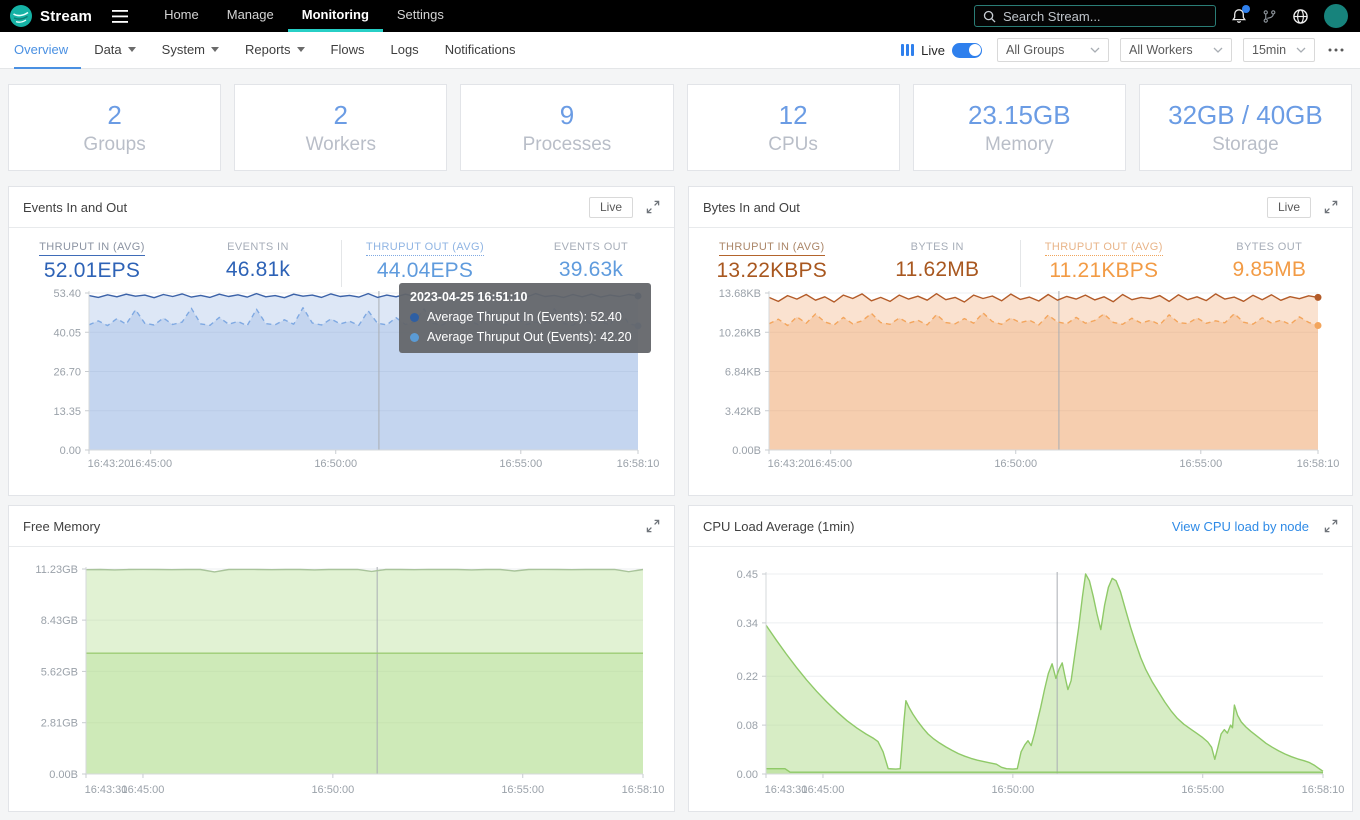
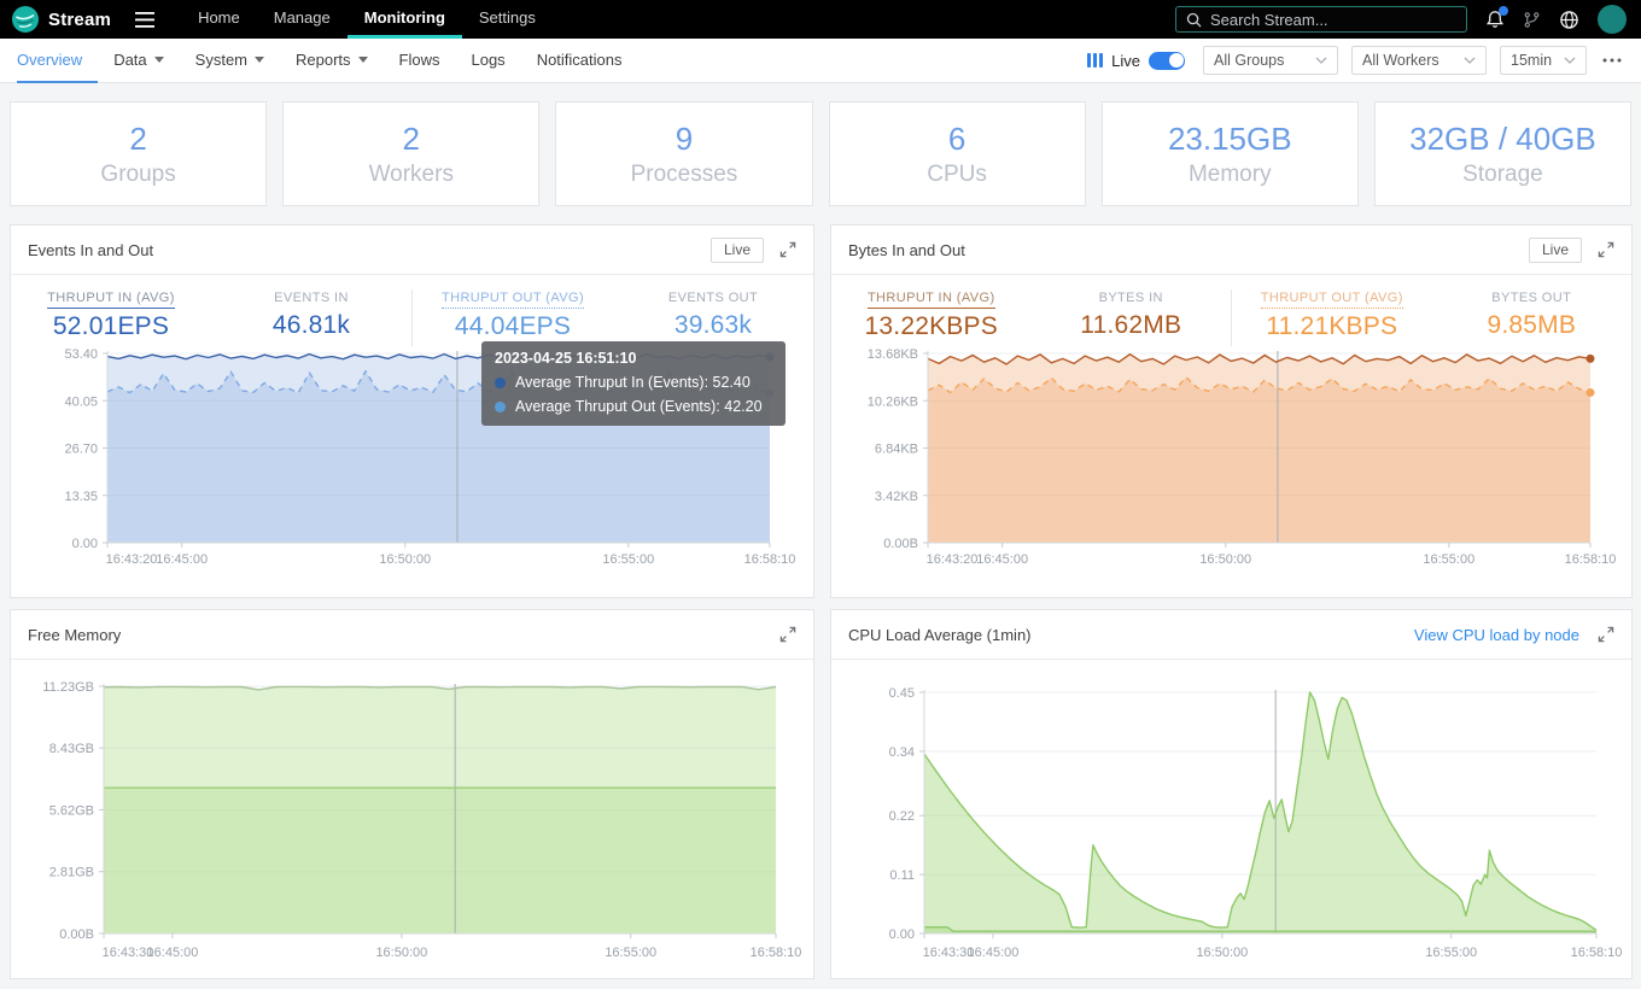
  Stream
  Home
  Manage
  Monitoring
  Settings
  Search Stream...
  Overview
  Data
  System
  Reports
  Flows
  Logs
  Notifications
  Live
  All Groups
  All Workers
  15min
  2
  Groups
  2
  Workers
  9
  Processes
- 12
+ 6
  CPUs
  23.15GB
  Memory
  32GB / 40GB
  Storage
  Events In and Out
  Live
  THRUPUT IN (AVG)
  52.01EPS
  EVENTS IN
  46.81k
  THRUPUT OUT (AVG)
  44.04EPS
  EVENTS OUT
  39.63k
  53.40
  40.05
  26.70
  13.35
  0.00
  16:43:20
  16:45:00
  16:50:00
  16:55:00
  16:58:10
  2023-04-25 16:51:10
  Average Thruput In (Events): 52.40
  Average Thruput Out (Events): 42.20
  Bytes In and Out
  Live
  THRUPUT IN (AVG)
  13.22KBPS
  BYTES IN
  11.62MB
  THRUPUT OUT (AVG)
  11.21KBPS
  BYTES OUT
  9.85MB
  13.68KB
  10.26KB
  6.84KB
  3.42KB
  0.00B
  16:43:20
  16:45:00
  16:50:00
  16:55:00
  16:58:10
  Free Memory
  11.23GB
  8.43GB
  5.62GB
  2.81GB
  0.00B
  16:43:30
  16:45:00
  16:50:00
  16:55:00
  16:58:10
  CPU Load Average (1min)
  View CPU load by node
  0.45
  0.34
  0.22
- 0.08
+ 0.11
  0.00
  16:43:30
  16:45:00
  16:50:00
  16:55:00
  16:58:10
